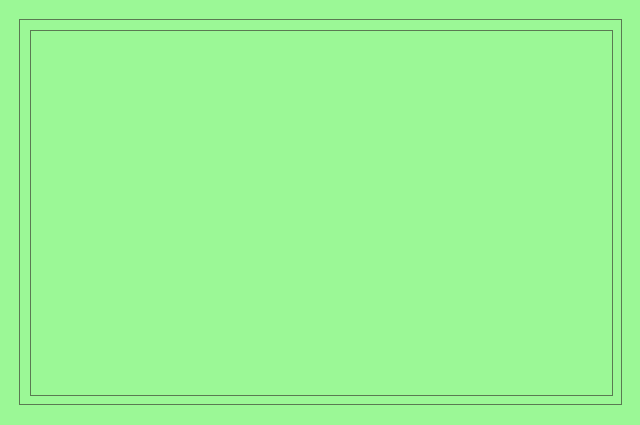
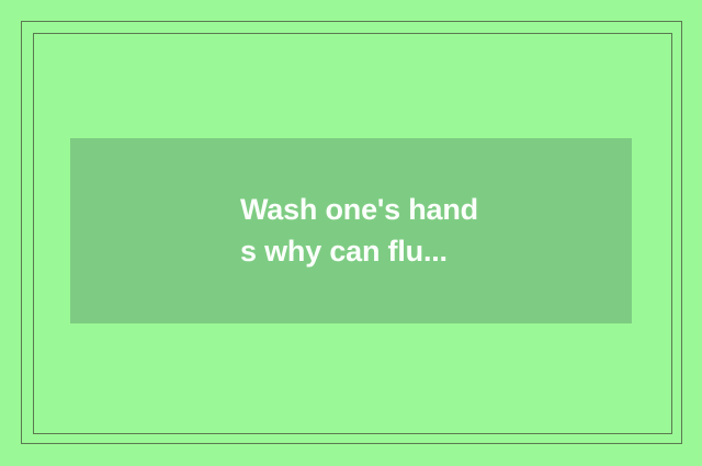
+ Wash one's hand
+ s why can flu...
